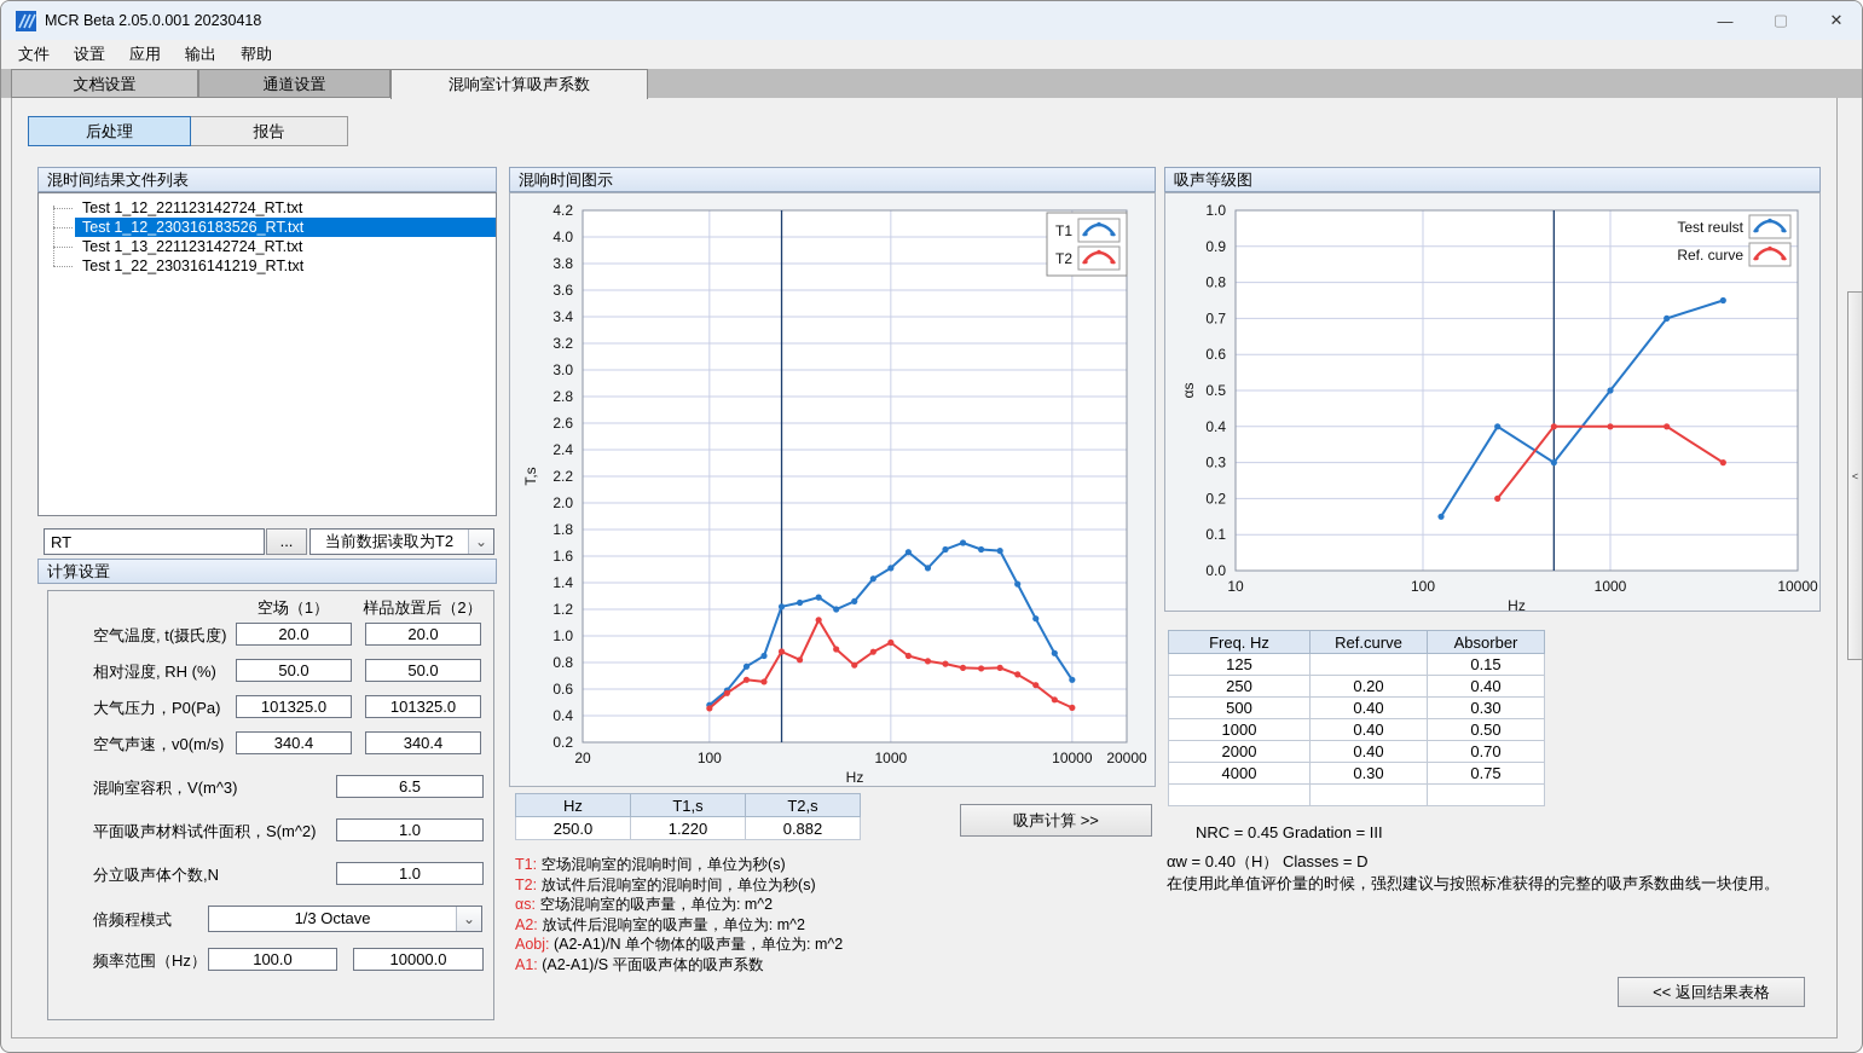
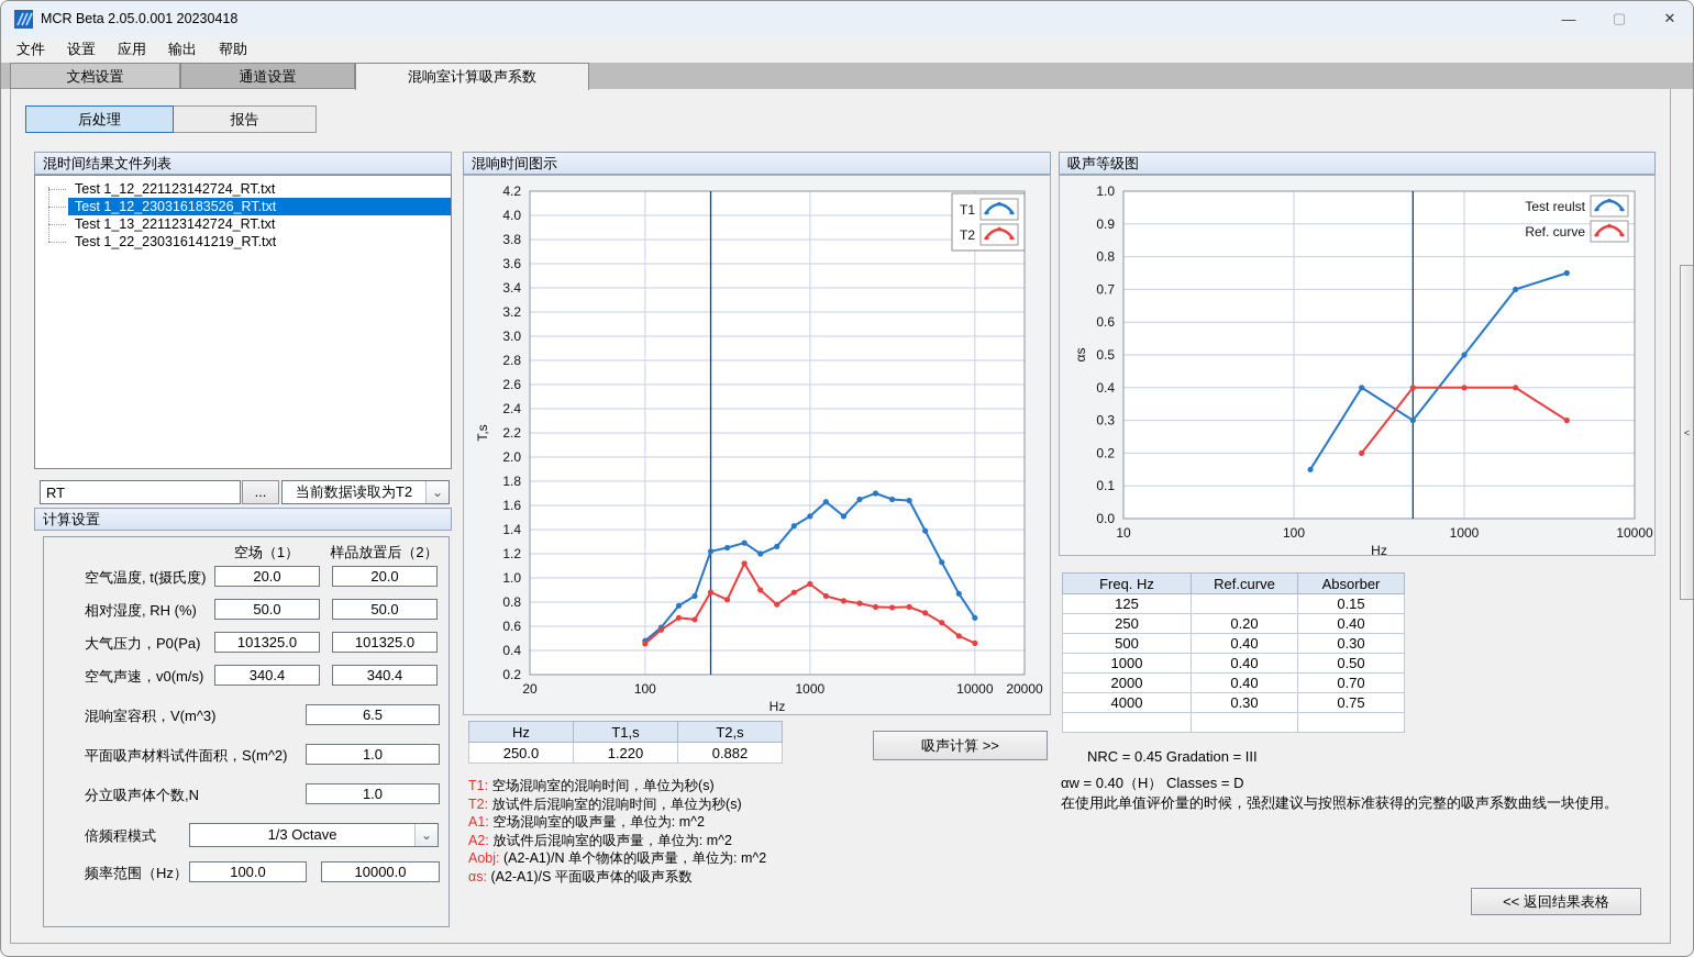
  MCR Beta 2.05.0.001 20230418
  —
  ▢
  ✕
  文件
  设置
  应用
  输出
  帮助
  文档设置
  通道设置
  混响室计算吸声系数
  后处理
  报告
  混时间结果文件列表
  Test 1_12_221123142724_RT.txt
  Test 1_12_230316183526_RT.txt
  Test 1_13_221123142724_RT.txt
  Test 1_22_230316141219_RT.txt
  RT
  ...
  当前数据读取为T2
  ⌄
  计算设置
  空场（1）
  样品放置后（2）
  空气温度, t(摄氏度)
  20.0
  20.0
  相对湿度, RH (%)
  50.0
  50.0
  大气压力，P0(Pa)
  101325.0
  101325.0
  空气声速，v0(m/s)
  340.4
  340.4
  混响室容积，V(m^3)
  6.5
  平面吸声材料试件面积，S(m^2)
  1.0
  分立吸声体个数,N
  1.0
  倍频程模式
  1/3 Octave
  ⌄
  频率范围（Hz）
  100.0
  10000.0
  混响时间图示
  0.2
  0.4
  0.6
  0.8
  1.0
  1.2
  1.4
  1.6
  1.8
  2.0
  2.2
  2.4
  2.6
  2.8
  3.0
  3.2
  3.4
  3.6
  3.8
  4.0
  4.2
  20
  100
  1000
  10000
  20000
  Hz
  T1
  T2
  Hz	T1,s	T2,s
  250.0	1.220	0.882
  吸声计算 >>
  T1: 空场混响室的混响时间，单位为秒(s)
  T2: 放试件后混响室的混响时间，单位为秒(s)
- αs: 空场混响室的吸声量，单位为: m^2
+ A1: 空场混响室的吸声量，单位为: m^2
  A2: 放试件后混响室的吸声量，单位为: m^2
  Aobj: (A2-A1)/N 单个物体的吸声量，单位为: m^2
- A1: (A2-A1)/S 平面吸声体的吸声系数
+ αs: (A2-A1)/S 平面吸声体的吸声系数
  吸声等级图
  0.0
  0.1
  0.2
  0.3
  0.4
  0.5
  0.6
  0.7
  0.8
  0.9
  1.0
  10
  100
  1000
  10000
  Hz
  Test reulst
  Ref. curve
  Freq. Hz	Ref.curve	Absorber
  125		0.15
  250	0.20	0.40
  500	0.40	0.30
  1000	0.40	0.50
  2000	0.40	0.70
  4000	0.30	0.75
  NRC = 0.45 Gradation = III
  αw = 0.40（H） Classes = D
  在使用此单值评价量的时候，强烈建议与按照标准获得的完整的吸声系数曲线一块使用。
  << 返回结果表格
  <
